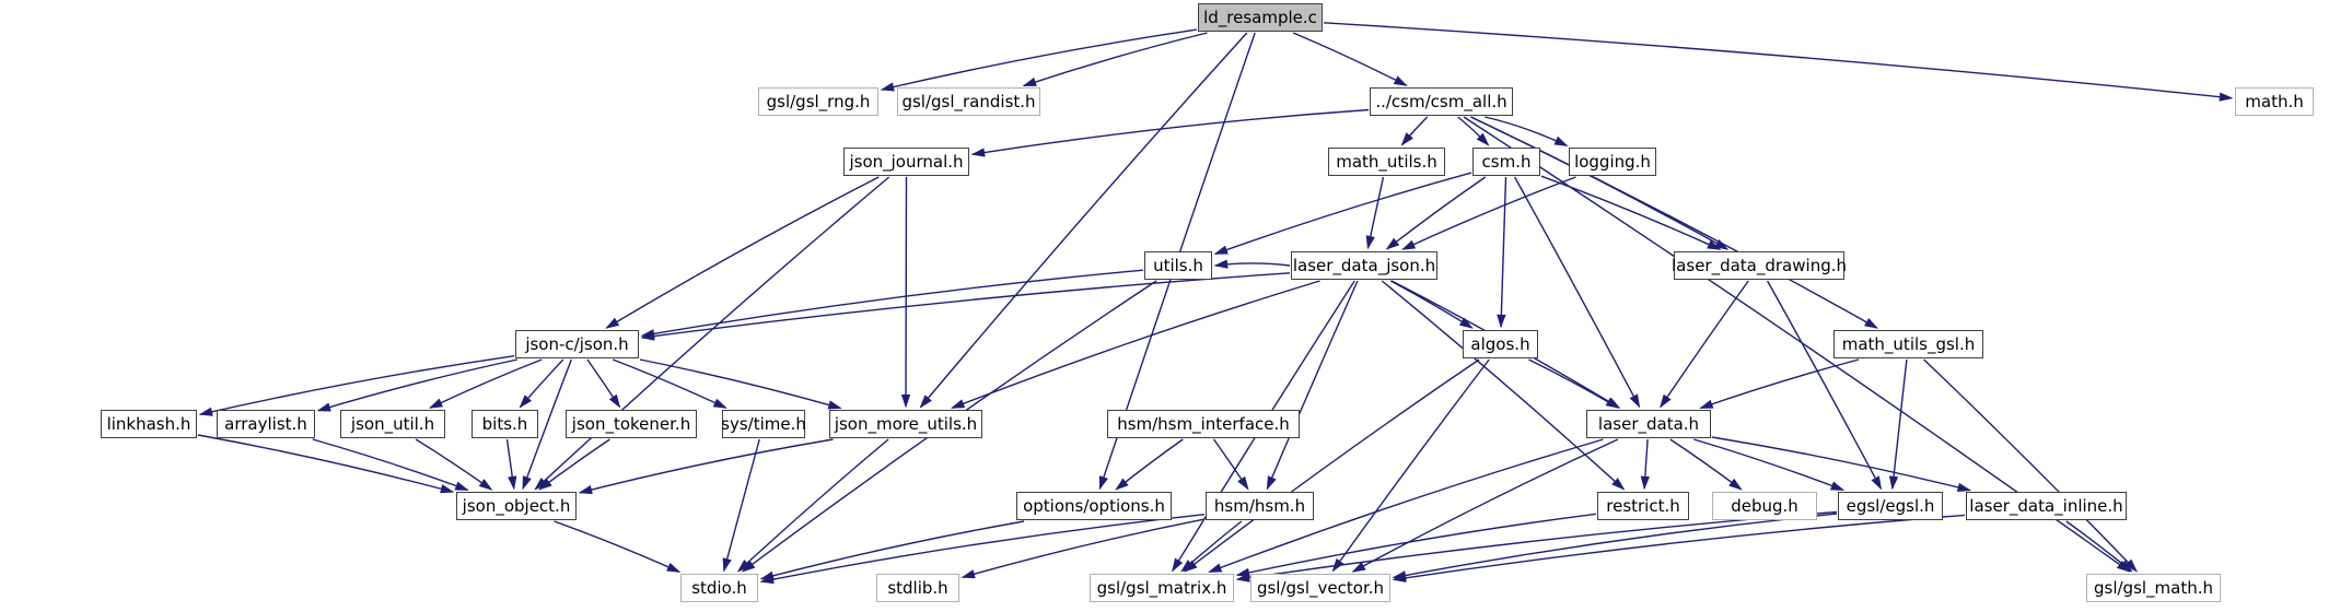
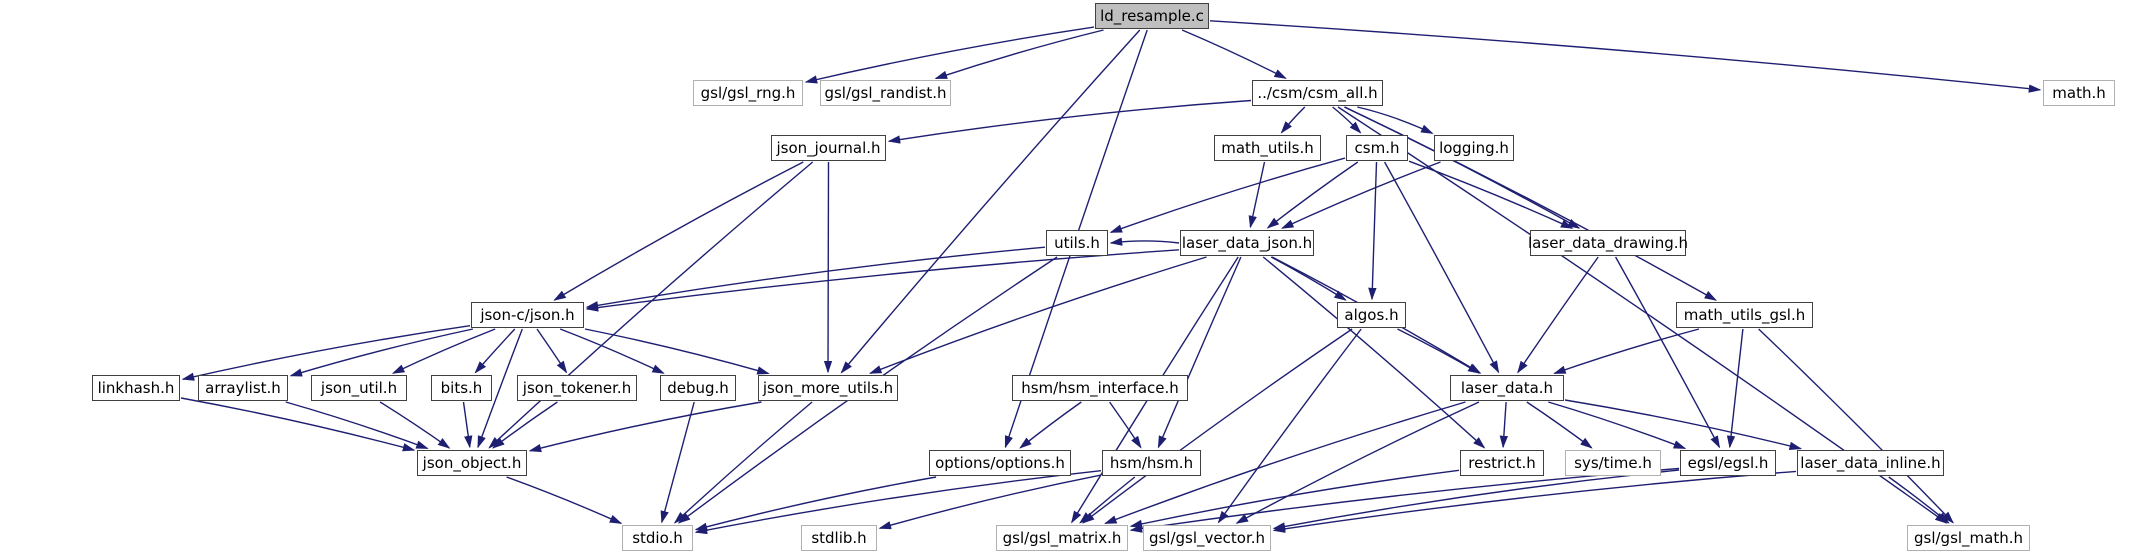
  ld_resample.c
  gsl/gsl_rng.h
  gsl/gsl_randist.h
  ../csm/csm_all.h
  math.h
  json_journal.h
  math_utils.h
  csm.h
  logging.h
  utils.h
  laser_data_json.h
  laser_data_drawing.h
  json-c/json.h
  algos.h
  math_utils_gsl.h
  linkhash.h
  arraylist.h
  json_util.h
  bits.h
  json_tokener.h
- sys/time.h
+ debug.h
  json_more_utils.h
  hsm/hsm_interface.h
  laser_data.h
  json_object.h
  options/options.h
  hsm/hsm.h
  restrict.h
- debug.h
+ sys/time.h
  egsl/egsl.h
  laser_data_inline.h
  stdio.h
  stdlib.h
  gsl/gsl_matrix.h
  gsl/gsl_vector.h
  gsl/gsl_math.h
